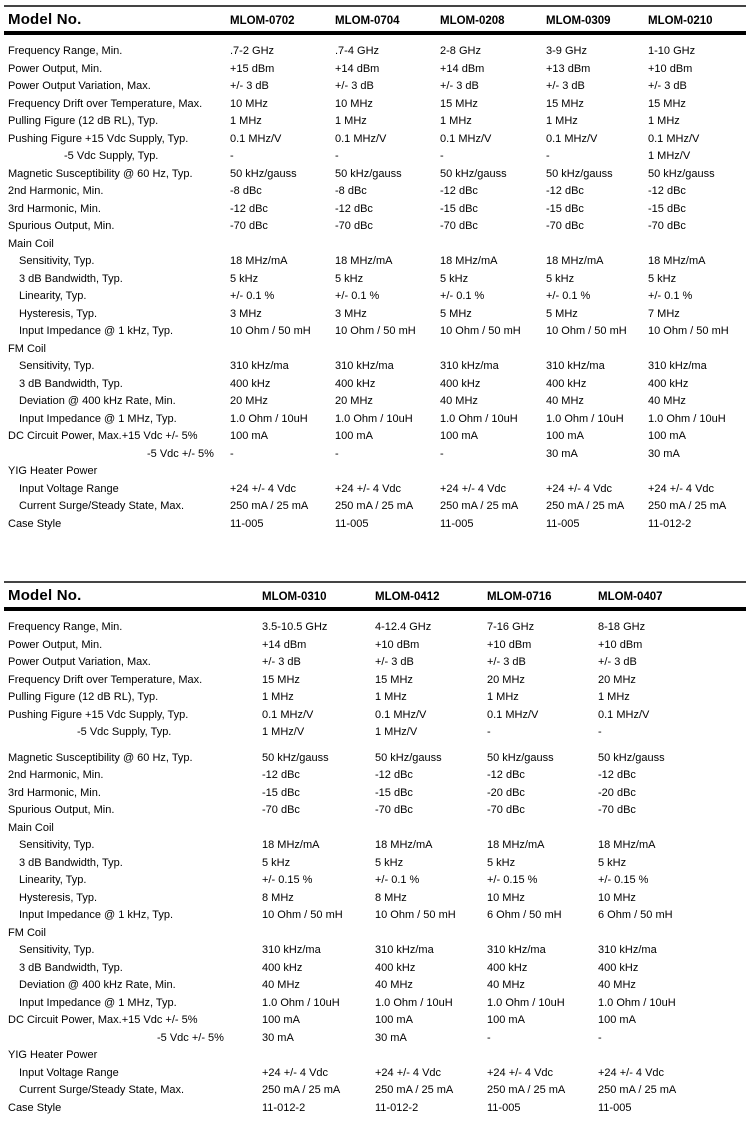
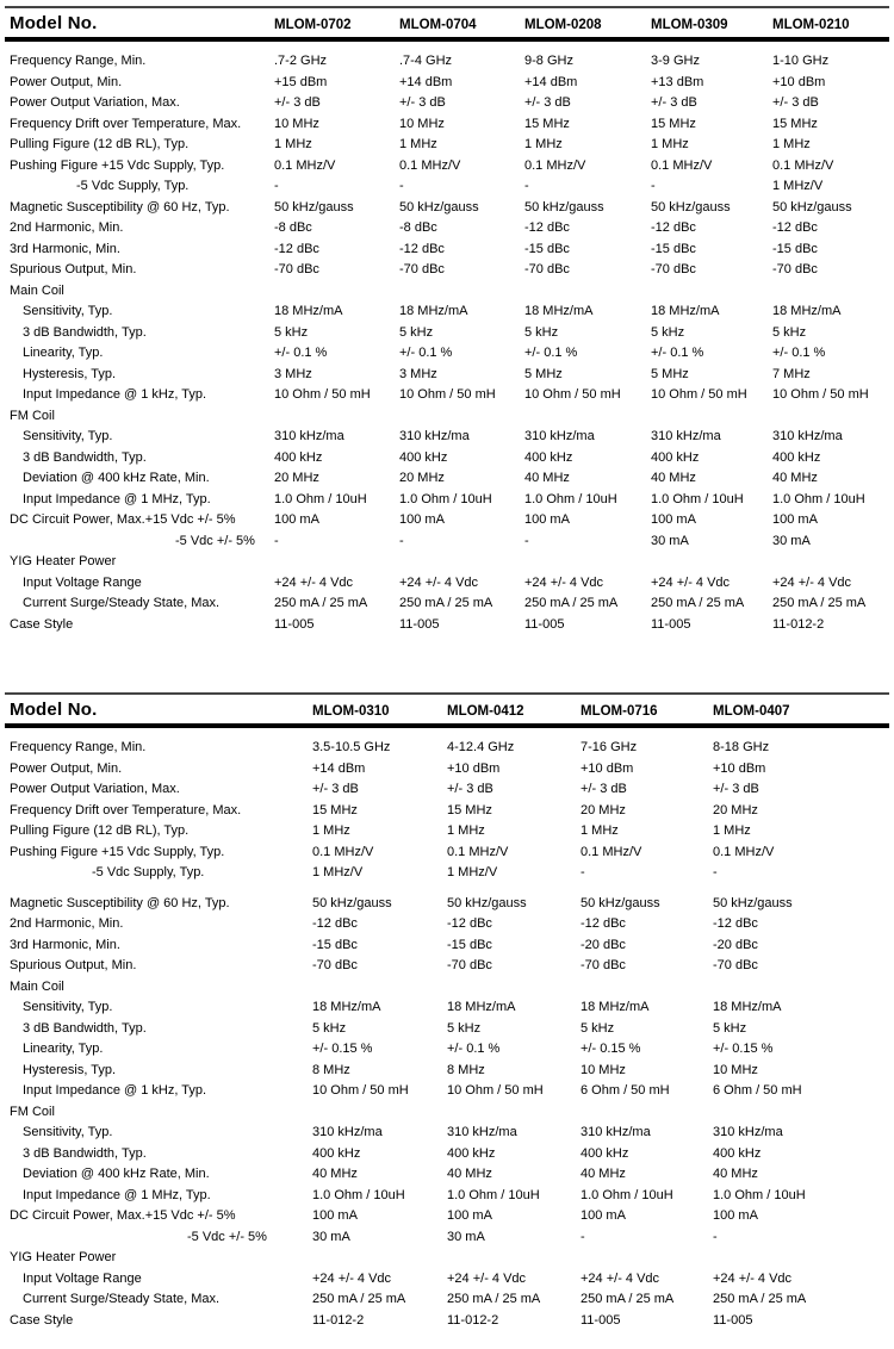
  Model No.
  MLOM-0702
  MLOM-0704
  MLOM-0208
  MLOM-0309
  MLOM-0210
  Frequency Range, Min.
  .7-2 GHz
  .7-4 GHz
- 2-8 GHz
+ 9-8 GHz
  3-9 GHz
  1-10 GHz
  Power Output, Min.
  +15 dBm
  +14 dBm
  +14 dBm
  +13 dBm
  +10 dBm
  Power Output Variation, Max.
  +/- 3 dB
  +/- 3 dB
  +/- 3 dB
  +/- 3 dB
  +/- 3 dB
  Frequency Drift over Temperature, Max.
  10 MHz
  10 MHz
  15 MHz
  15 MHz
  15 MHz
  Pulling Figure (12 dB RL), Typ.
  1 MHz
  1 MHz
  1 MHz
  1 MHz
  1 MHz
  Pushing Figure +15 Vdc Supply, Typ.
  0.1 MHz/V
  0.1 MHz/V
  0.1 MHz/V
  0.1 MHz/V
  0.1 MHz/V
  -5 Vdc Supply, Typ.
  -
  -
  -
  -
  1 MHz/V
  Magnetic Susceptibility @ 60 Hz, Typ.
  50 kHz/gauss
  50 kHz/gauss
  50 kHz/gauss
  50 kHz/gauss
  50 kHz/gauss
  2nd Harmonic, Min.
  -8 dBc
  -8 dBc
  -12 dBc
  -12 dBc
  -12 dBc
  3rd Harmonic, Min.
  -12 dBc
  -12 dBc
  -15 dBc
  -15 dBc
  -15 dBc
  Spurious Output, Min.
  -70 dBc
  -70 dBc
  -70 dBc
  -70 dBc
  -70 dBc
  Main Coil
  Sensitivity, Typ.
  18 MHz/mA
  18 MHz/mA
  18 MHz/mA
  18 MHz/mA
  18 MHz/mA
  3 dB Bandwidth, Typ.
  5 kHz
  5 kHz
  5 kHz
  5 kHz
  5 kHz
  Linearity, Typ.
  +/- 0.1 %
  +/- 0.1 %
  +/- 0.1 %
  +/- 0.1 %
  +/- 0.1 %
  Hysteresis, Typ.
  3 MHz
  3 MHz
  5 MHz
  5 MHz
  7 MHz
  Input Impedance @ 1 kHz, Typ.
  10 Ohm / 50 mH
  10 Ohm / 50 mH
  10 Ohm / 50 mH
  10 Ohm / 50 mH
  10 Ohm / 50 mH
  FM Coil
  Sensitivity, Typ.
  310 kHz/ma
  310 kHz/ma
  310 kHz/ma
  310 kHz/ma
  310 kHz/ma
  3 dB Bandwidth, Typ.
  400 kHz
  400 kHz
  400 kHz
  400 kHz
  400 kHz
  Deviation @ 400 kHz Rate, Min.
  20 MHz
  20 MHz
  40 MHz
  40 MHz
  40 MHz
  Input Impedance @ 1 MHz, Typ.
  1.0 Ohm / 10uH
  1.0 Ohm / 10uH
  1.0 Ohm / 10uH
  1.0 Ohm / 10uH
  1.0 Ohm / 10uH
  DC Circuit Power, Max.+15 Vdc +/- 5%
  100 mA
  100 mA
  100 mA
  100 mA
  100 mA
  -5 Vdc +/- 5%
  -
  -
  -
  30 mA
  30 mA
  YIG Heater Power
  Input Voltage Range
  +24 +/- 4 Vdc
  +24 +/- 4 Vdc
  +24 +/- 4 Vdc
  +24 +/- 4 Vdc
  +24 +/- 4 Vdc
  Current Surge/Steady State, Max.
  250 mA / 25 mA
  250 mA / 25 mA
  250 mA / 25 mA
  250 mA / 25 mA
  250 mA / 25 mA
  Case Style
  11-005
  11-005
  11-005
  11-005
  11-012-2
  Model No.
  MLOM-0310
  MLOM-0412
  MLOM-0716
  MLOM-0407
  Frequency Range, Min.
  3.5-10.5 GHz
  4-12.4 GHz
  7-16 GHz
  8-18 GHz
  Power Output, Min.
  +14 dBm
  +10 dBm
  +10 dBm
  +10 dBm
  Power Output Variation, Max.
  +/- 3 dB
  +/- 3 dB
  +/- 3 dB
  +/- 3 dB
  Frequency Drift over Temperature, Max.
  15 MHz
  15 MHz
  20 MHz
  20 MHz
  Pulling Figure (12 dB RL), Typ.
  1 MHz
  1 MHz
  1 MHz
  1 MHz
  Pushing Figure +15 Vdc Supply, Typ.
  0.1 MHz/V
  0.1 MHz/V
  0.1 MHz/V
  0.1 MHz/V
  -5 Vdc Supply, Typ.
  1 MHz/V
  1 MHz/V
  -
  -
  Magnetic Susceptibility @ 60 Hz, Typ.
  50 kHz/gauss
  50 kHz/gauss
  50 kHz/gauss
  50 kHz/gauss
  2nd Harmonic, Min.
  -12 dBc
  -12 dBc
  -12 dBc
  -12 dBc
  3rd Harmonic, Min.
  -15 dBc
  -15 dBc
  -20 dBc
  -20 dBc
  Spurious Output, Min.
  -70 dBc
  -70 dBc
  -70 dBc
  -70 dBc
  Main Coil
  Sensitivity, Typ.
  18 MHz/mA
  18 MHz/mA
  18 MHz/mA
  18 MHz/mA
  3 dB Bandwidth, Typ.
  5 kHz
  5 kHz
  5 kHz
  5 kHz
  Linearity, Typ.
  +/- 0.15 %
  +/- 0.1 %
  +/- 0.15 %
  +/- 0.15 %
  Hysteresis, Typ.
  8 MHz
  8 MHz
  10 MHz
  10 MHz
  Input Impedance @ 1 kHz, Typ.
  10 Ohm / 50 mH
  10 Ohm / 50 mH
  6 Ohm / 50 mH
  6 Ohm / 50 mH
  FM Coil
  Sensitivity, Typ.
  310 kHz/ma
  310 kHz/ma
  310 kHz/ma
  310 kHz/ma
  3 dB Bandwidth, Typ.
  400 kHz
  400 kHz
  400 kHz
  400 kHz
  Deviation @ 400 kHz Rate, Min.
  40 MHz
  40 MHz
  40 MHz
  40 MHz
  Input Impedance @ 1 MHz, Typ.
  1.0 Ohm / 10uH
  1.0 Ohm / 10uH
  1.0 Ohm / 10uH
  1.0 Ohm / 10uH
  DC Circuit Power, Max.+15 Vdc +/- 5%
  100 mA
  100 mA
  100 mA
  100 mA
  -5 Vdc +/- 5%
  30 mA
  30 mA
  -
  -
  YIG Heater Power
  Input Voltage Range
  +24 +/- 4 Vdc
  +24 +/- 4 Vdc
  +24 +/- 4 Vdc
  +24 +/- 4 Vdc
  Current Surge/Steady State, Max.
  250 mA / 25 mA
  250 mA / 25 mA
  250 mA / 25 mA
  250 mA / 25 mA
  Case Style
  11-012-2
  11-012-2
  11-005
  11-005
